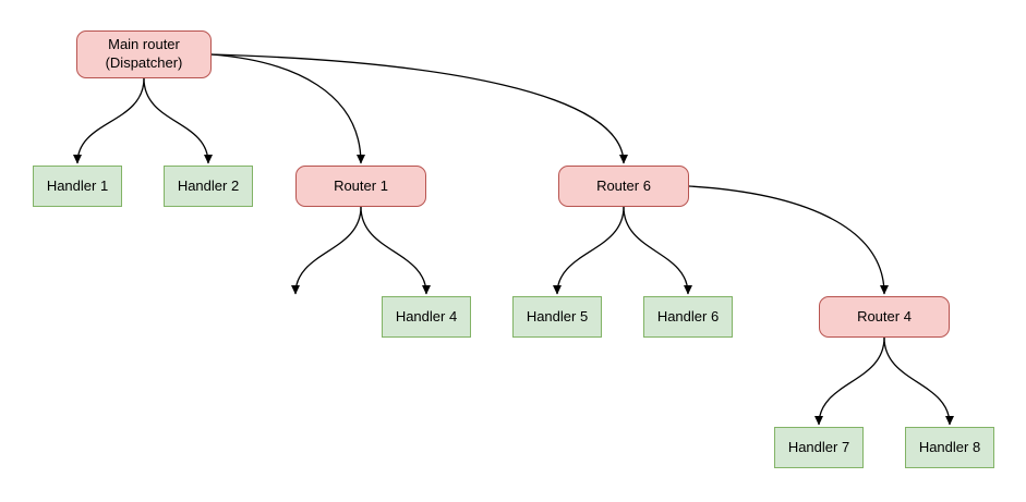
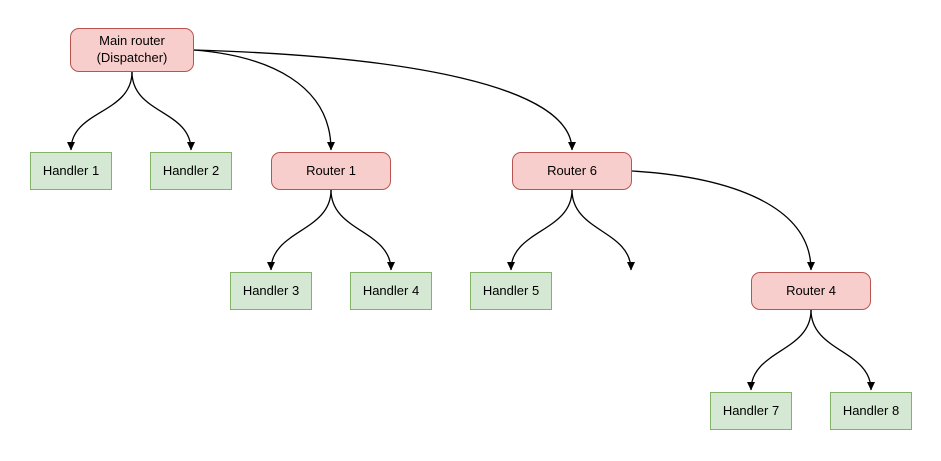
  Main router
  (Dispatcher)
  Handler 1
  Handler 2
  Router 1
  Router 6
+ Handler 3
  Handler 4
  Handler 5
- Handler 6
  Router 4
  Handler 7
  Handler 8
